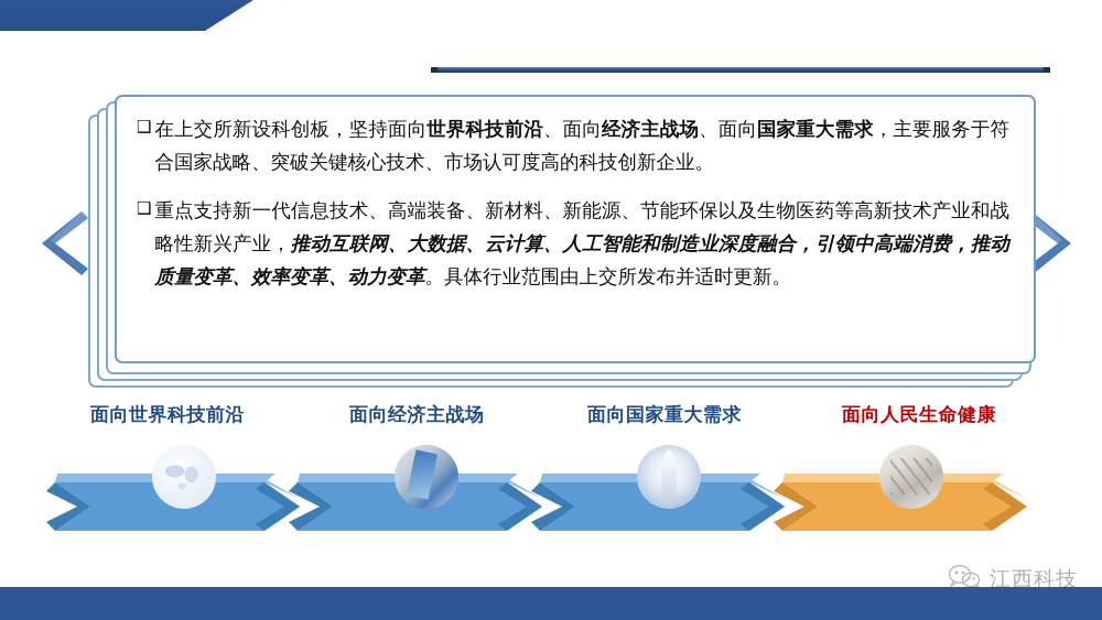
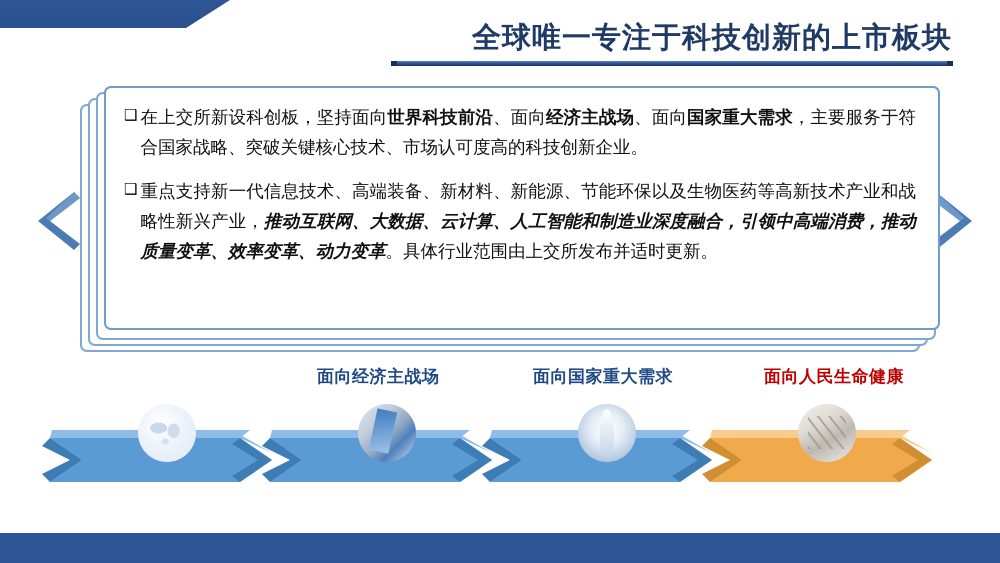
+ 全球唯一专注于科技创新的上市板块
  ❑
  在上交所新设科创板，坚持面向世界科技前沿、面向经济主战场、面向国家重大需求，主要服务于符合国家战略、突破关键核心技术、市场认可度高的科技创新企业。
  ❑
  重点支持新一代信息技术、高端装备、新材料、新能源、节能环保以及生物医药等高新技术产业和战略性新兴产业，推动互联网、大数据、云计算、人工智能和制造业深度融合，引领中高端消费，推动质量变革、效率变革、动力变革。具体行业范围由上交所发布并适时更新。
- 面向世界科技前沿
  面向经济主战场
  面向国家重大需求
  面向人民生命健康
- 江西科技
